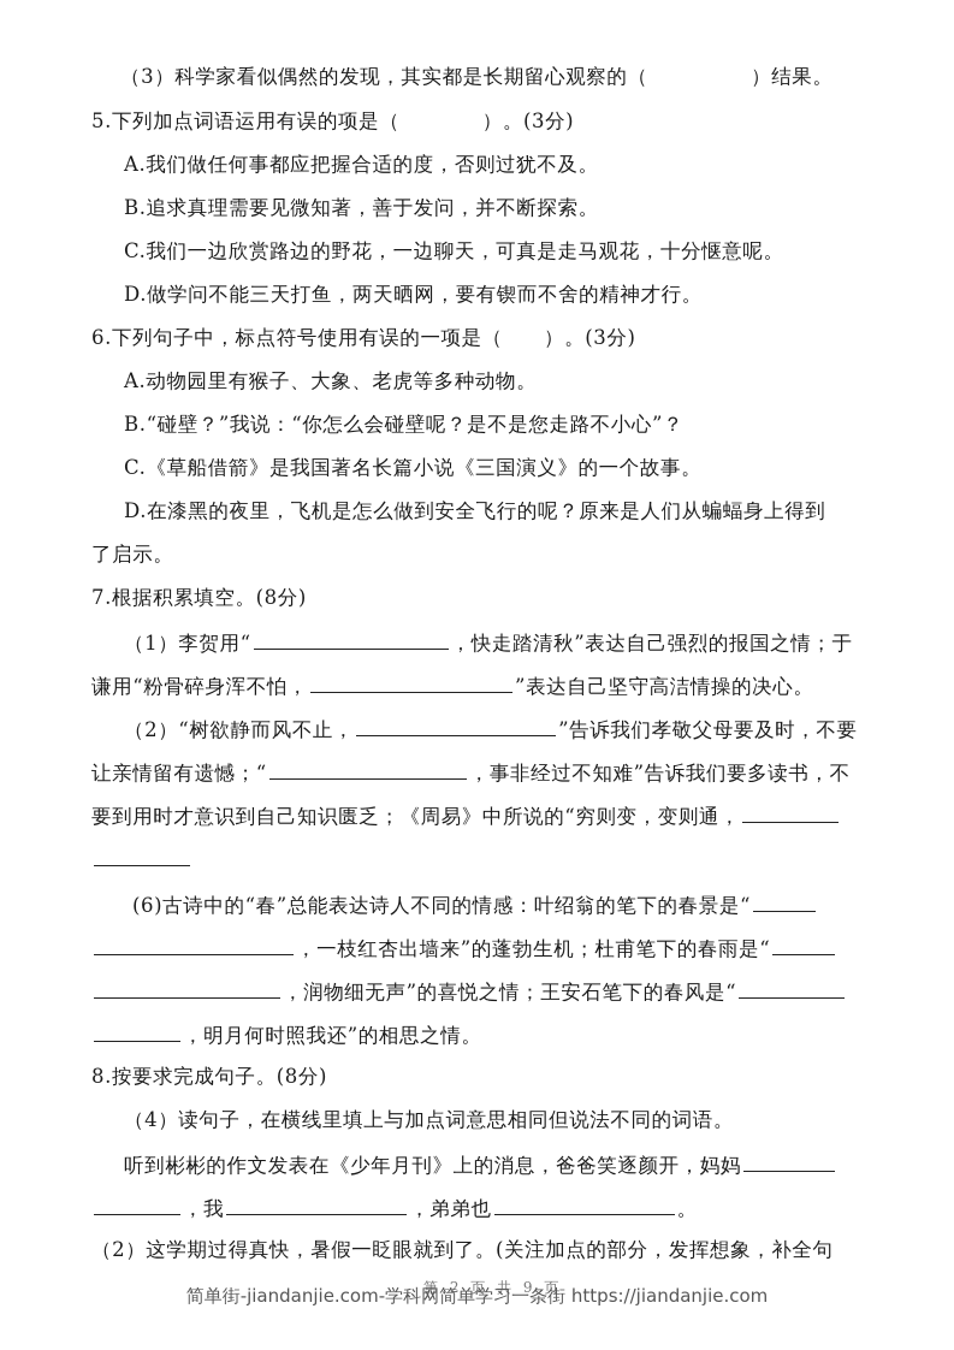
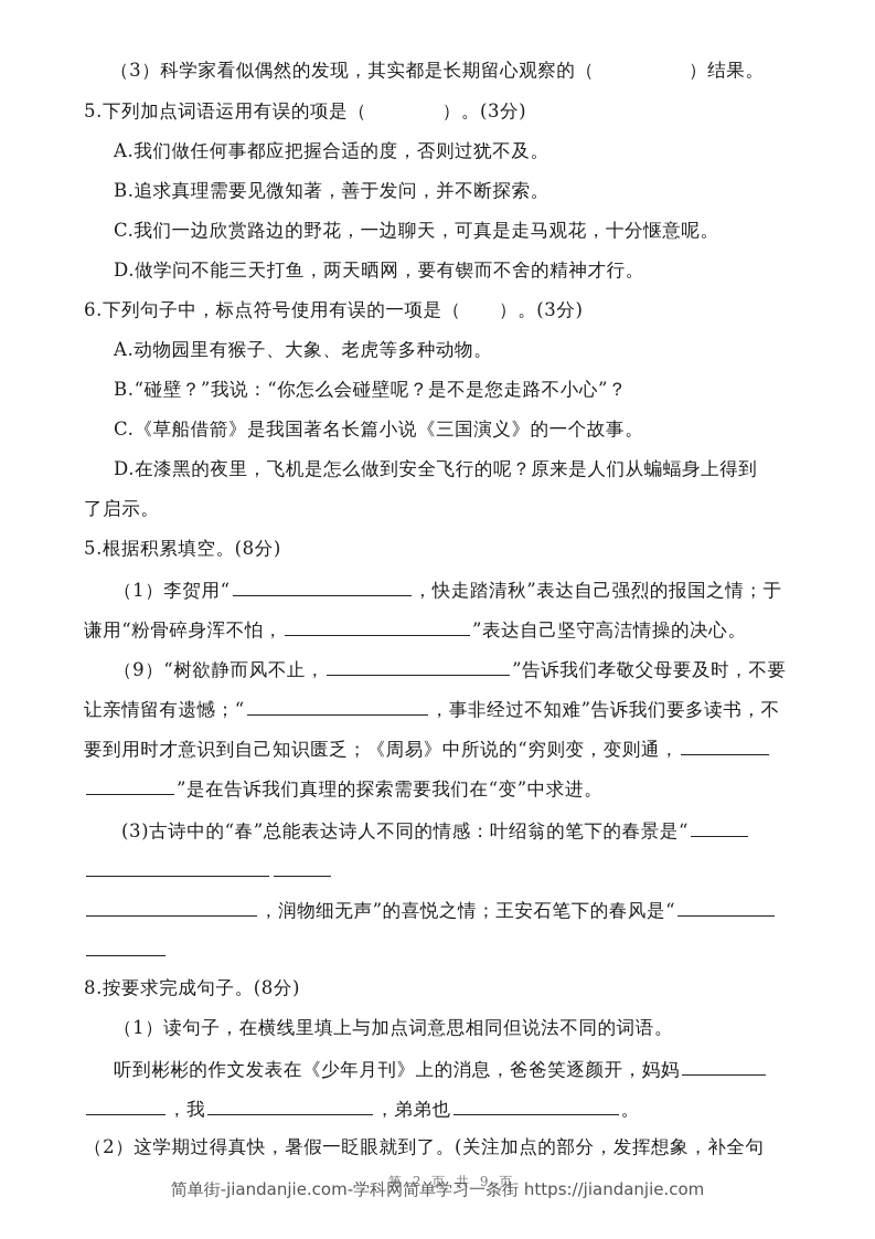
  （3）科学家看似偶然的发现，其实都是长期留心观察的（ ）结果。
  5.下列加点词语运用有误的项是（ ）。(3分)
  A.我们做任何事都应把握合适的度，否则过犹不及。
  B.追求真理需要见微知著，善于发问，并不断探索。
  C.我们一边欣赏路边的野花，一边聊天，可真是走马观花，十分惬意呢。
  D.做学问不能三天打鱼，两天晒网，要有锲而不舍的精神才行。
  6.下列句子中，标点符号使用有误的一项是（ ）。(3分)
  A.动物园里有猴子、大象、老虎等多种动物。
  B.“碰壁？”我说：“你怎么会碰壁呢？是不是您走路不小心”？
  C.《草船借箭》是我国著名长篇小说《三国演义》的一个故事。
  D.在漆黑的夜里，飞机是怎么做到安全飞行的呢？原来是人们从蝙蝠身上得到
  了启示。
- 7.根据积累填空。(8分)
+ 5.根据积累填空。(8分)
  （1）李贺用“ ，快走踏清秋”表达自己强烈的报国之情；于
  谦用“粉骨碎身浑不怕， ”表达自己坚守高洁情操的决心。
- （2）“树欲静而风不止， ”告诉我们孝敬父母要及时，不要
+ （9）“树欲静而风不止， ”告诉我们孝敬父母要及时，不要
  让亲情留有遗憾；“ ，事非经过不知难”告诉我们要多读书，不
  要到用时才意识到自己知识匮乏；《周易》中所说的“穷则变，变则通，
+ ”是在告诉我们真理的探索需要我们在“变”中求进。
- (6)古诗中的“春”总能表达诗人不同的情感：叶绍翁的笔下的春景是“
+ (3)古诗中的“春”总能表达诗人不同的情感：叶绍翁的笔下的春景是“
- ，一枝红杏出墙来”的蓬勃生机；杜甫笔下的春雨是“
  ，润物细无声”的喜悦之情；王安石笔下的春风是“
- ，明月何时照我还”的相思之情。
  8.按要求完成句子。(8分)
- （4）读句子，在横线里填上与加点词意思相同但说法不同的词语。
+ （1）读句子，在横线里填上与加点词意思相同但说法不同的词语。
  听到彬彬的作文发表在《少年月刊》上的消息，爸爸笑逐颜开，妈妈
  ，我 ，弟弟也 。
  （2）这学期过得真快，暑假一眨眼就到了。(关注加点的部分，发挥想象，补全句
  第 2 页 共 9 页
  简单街-jiandanjie.com-学科网简单学习一条街 https://jiandanjie.com
